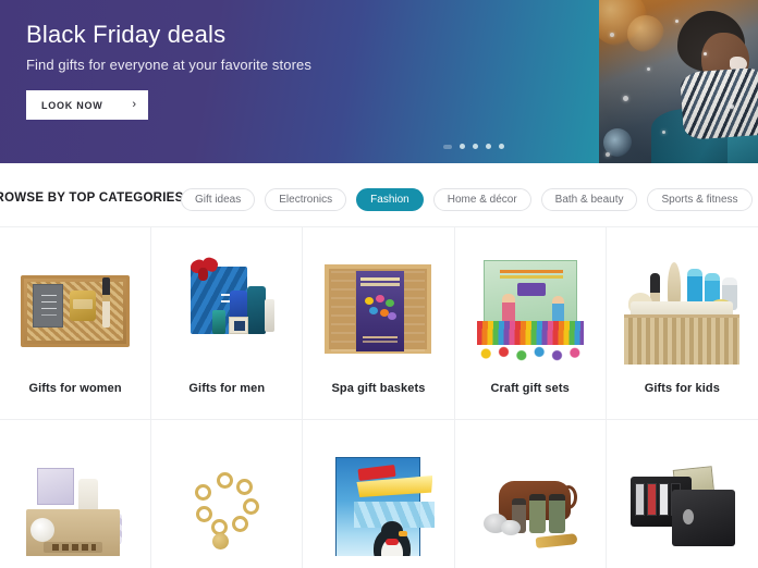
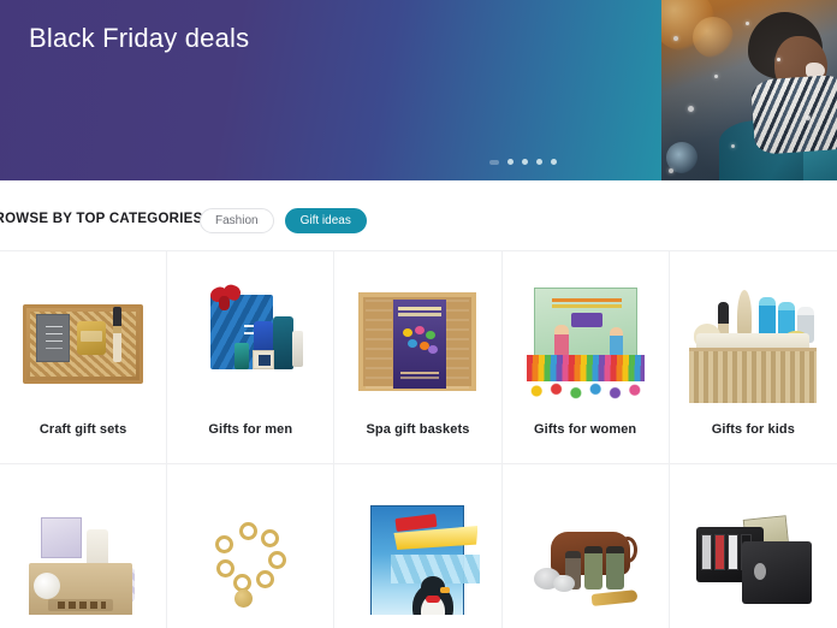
  Black Friday deals
- Find gifts for everyone at your favorite stores
- LOOK NOW
- ›
  OWSE BY TOP CATEGORIES
- Gift ideas
+ Fashion
- Electronics
- Fashion
+ Gift ideas
- Home & décor
- Bath & beauty
- Sports & fitness
- Gifts for women
+ Craft gift sets
  Gifts for men
  Spa gift baskets
- Craft gift sets
+ Gifts for women
  Gifts for kids
